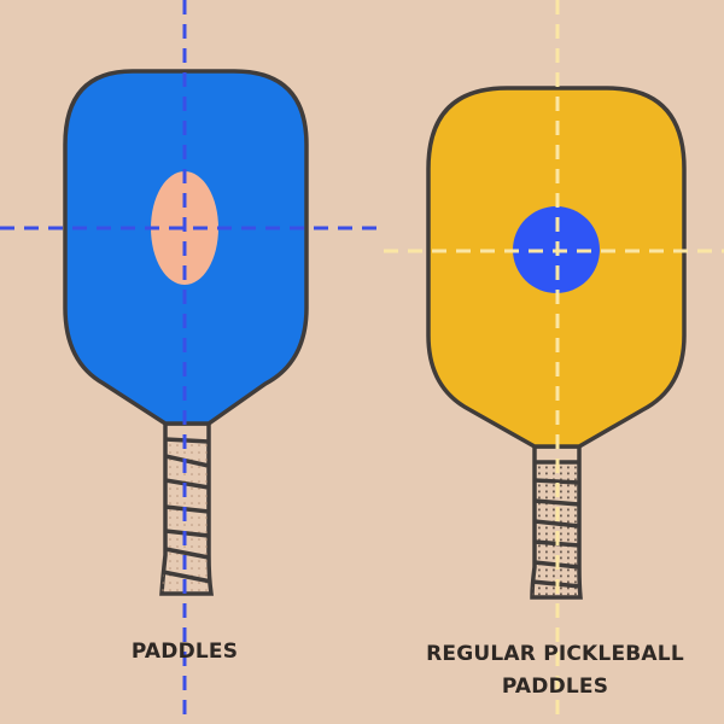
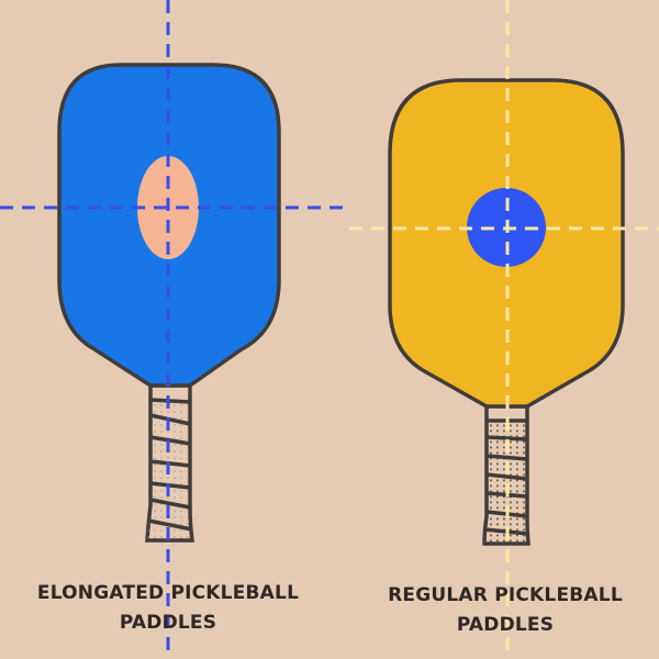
+ ELONGATED PICKLEBALL
  PADDLES
  REGULAR PICKLEBALL
  PADDLES
